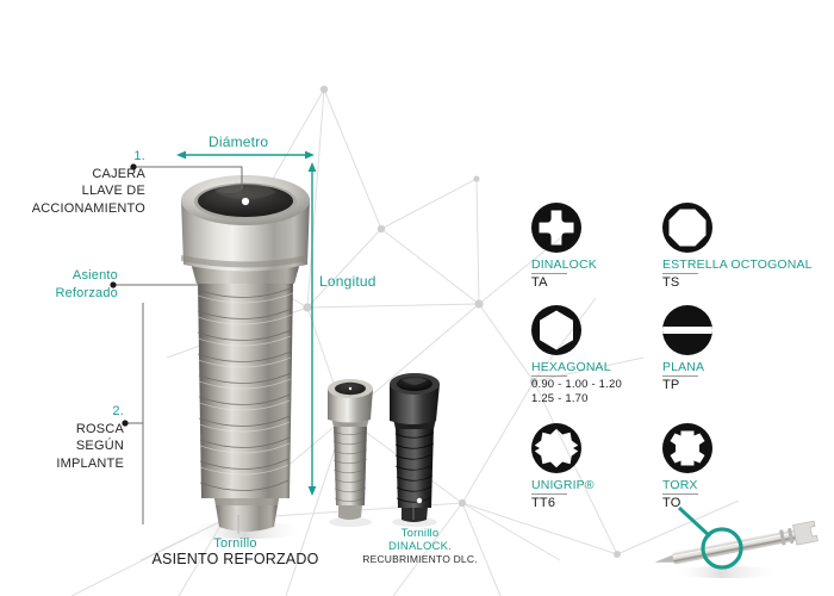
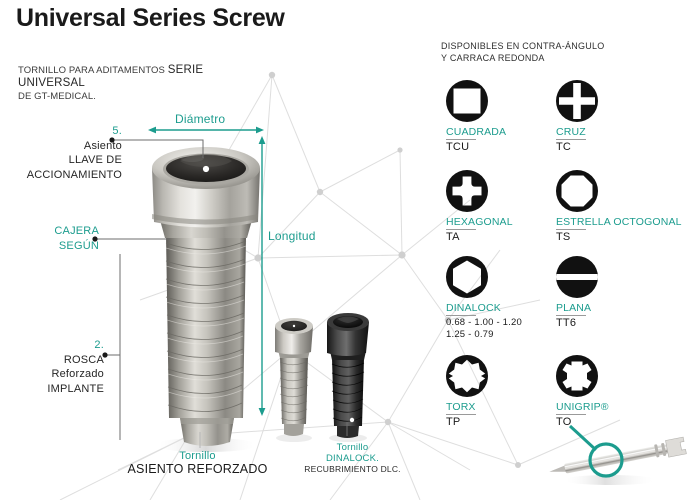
+ Universal Series Screw
+ TORNILLO PARA ADITAMENTOS SERIE UNIVERSAL
+ DE GT-MEDICAL.
  Diámetro
  Longitud
- 1.
+ 5.
- CAJERA
+ Asiento
  LLAVE DE
  ACCIONAMIENTO
- Asiento
+ CAJERA
- Reforzado
+ SEGÚN
  2.
  ROSCA
- SEGÚN
+ Reforzado
  IMPLANTE
  Tornillo
  ASIENTO REFORZADO
  Tornillo
  DINALOCK.
  RECUBRIMIENTO DLC.
+ DISPONIBLES EN CONTRA-ÁNGULO
+ Y CARRACA REDONDA
+ CUADRADA
+ TCU
+ CRUZ
+ TC
- DINALOCK
+ HEXAGONAL
  TA
  ESTRELLA OCTOGONAL
  TS
- HEXAGONAL
+ DINALOCK
- 0.90 - 1.00 - 1.20
+ 0.68 - 1.00 - 1.20
- 1.25 - 1.70
+ 1.25 - 0.79
  PLANA
- TP
+ TT6
- UNIGRIP®
+ TORX
- TT6
+ TP
- TORX
+ UNIGRIP®
  TO
